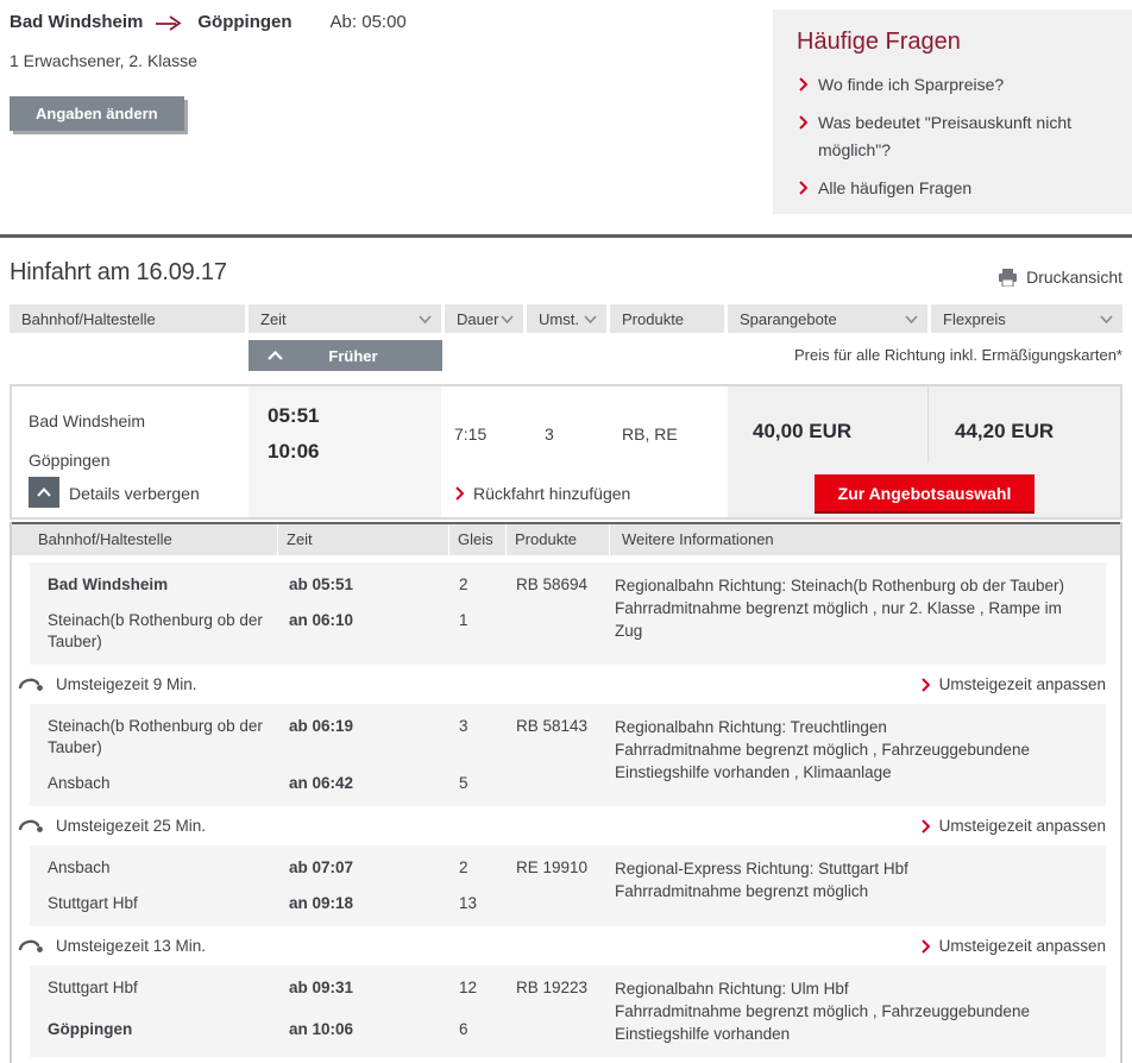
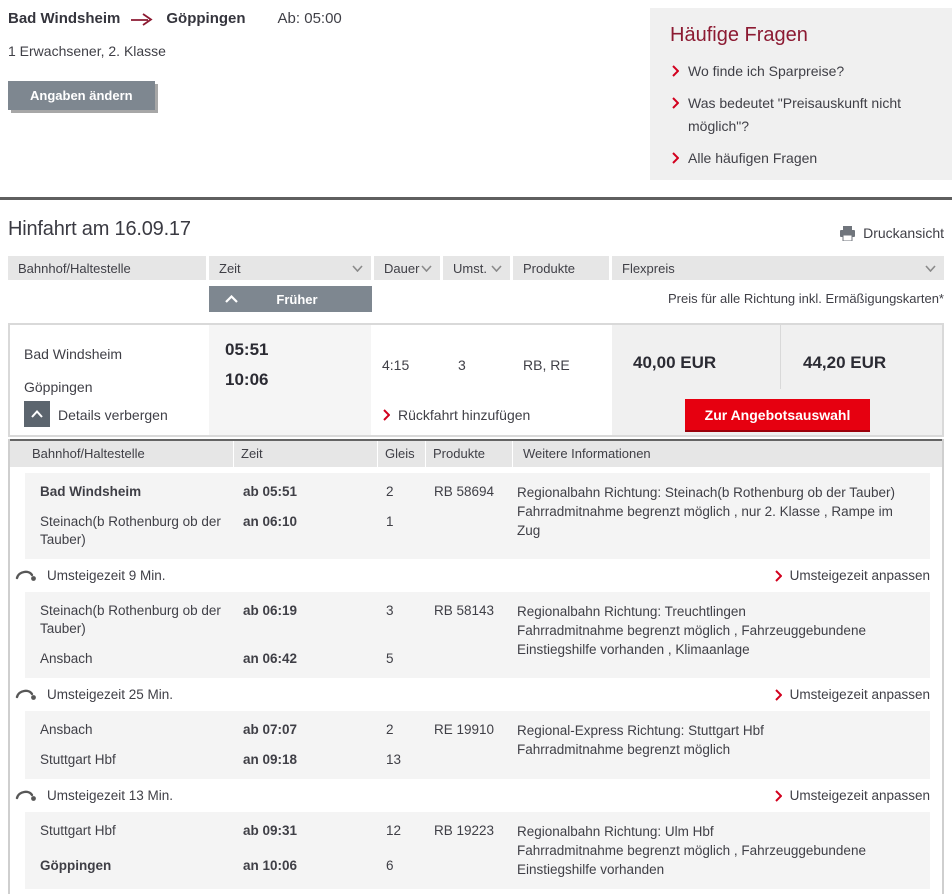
  Bad Windsheim
  Göppingen
  Ab: 05:00
  1 Erwachsener, 2. Klasse
  Angaben ändern
  Häufige Fragen
  Wo finde ich Sparpreise?
  Was bedeutet "Preisauskunft nicht möglich"?
  Alle häufigen Fragen
  Hinfahrt am 16.09.17
  Druckansicht
  Bahnhof/Haltestelle
  Zeit
  Dauer
  Umst.
  Produkte
- Sparangebote
  Flexpreis
  Früher
  Preis für alle Richtung inkl. Ermäßigungskarten*
  Bad Windsheim
  Göppingen
  05:51
  10:06
- 7:15
+ 4:15
  3
  RB, RE
  40,00 EUR
  44,20 EUR
  Details verbergen
  Rückfahrt hinzufügen
  Zur Angebotsauswahl
  Bahnhof/Haltestelle
  Zeit
  Gleis
  Produkte
  Weitere Informationen
  Bad Windsheim
  ab 05:51
  2
  RB 58694
  Regionalbahn Richtung: Steinach(b Rothenburg ob der Tauber)
  Fahrradmitnahme begrenzt möglich , nur 2. Klasse , Rampe im Zug
  Steinach(b Rothenburg ob der Tauber)
  an 06:10
  1
  Umsteigezeit 9 Min.
  Umsteigezeit anpassen
  Steinach(b Rothenburg ob der Tauber)
  ab 06:19
  3
  RB 58143
  Regionalbahn Richtung: Treuchtlingen
  Fahrradmitnahme begrenzt möglich , Fahrzeuggebundene Einstiegshilfe vorhanden , Klimaanlage
  Ansbach
  an 06:42
  5
  Umsteigezeit 25 Min.
  Umsteigezeit anpassen
  Ansbach
  ab 07:07
  2
  RE 19910
  Regional-Express Richtung: Stuttgart Hbf
  Fahrradmitnahme begrenzt möglich
  Stuttgart Hbf
  an 09:18
  13
  Umsteigezeit 13 Min.
  Umsteigezeit anpassen
  Stuttgart Hbf
  ab 09:31
  12
  RB 19223
  Regionalbahn Richtung: Ulm Hbf
  Fahrradmitnahme begrenzt möglich , Fahrzeuggebundene Einstiegshilfe vorhanden
  Göppingen
  an 10:06
  6
